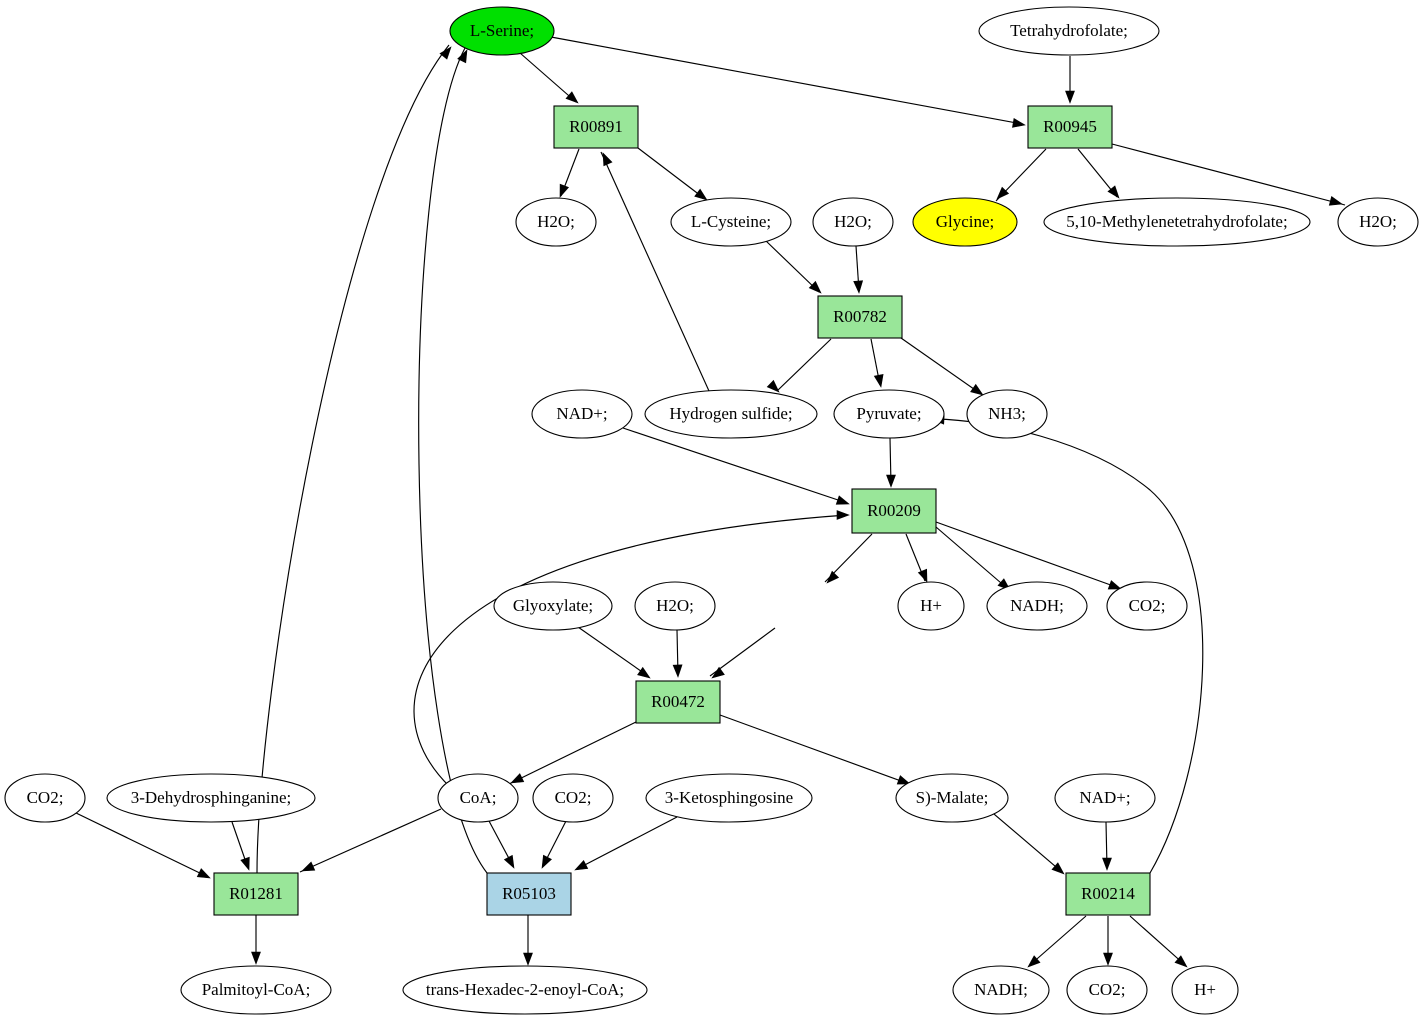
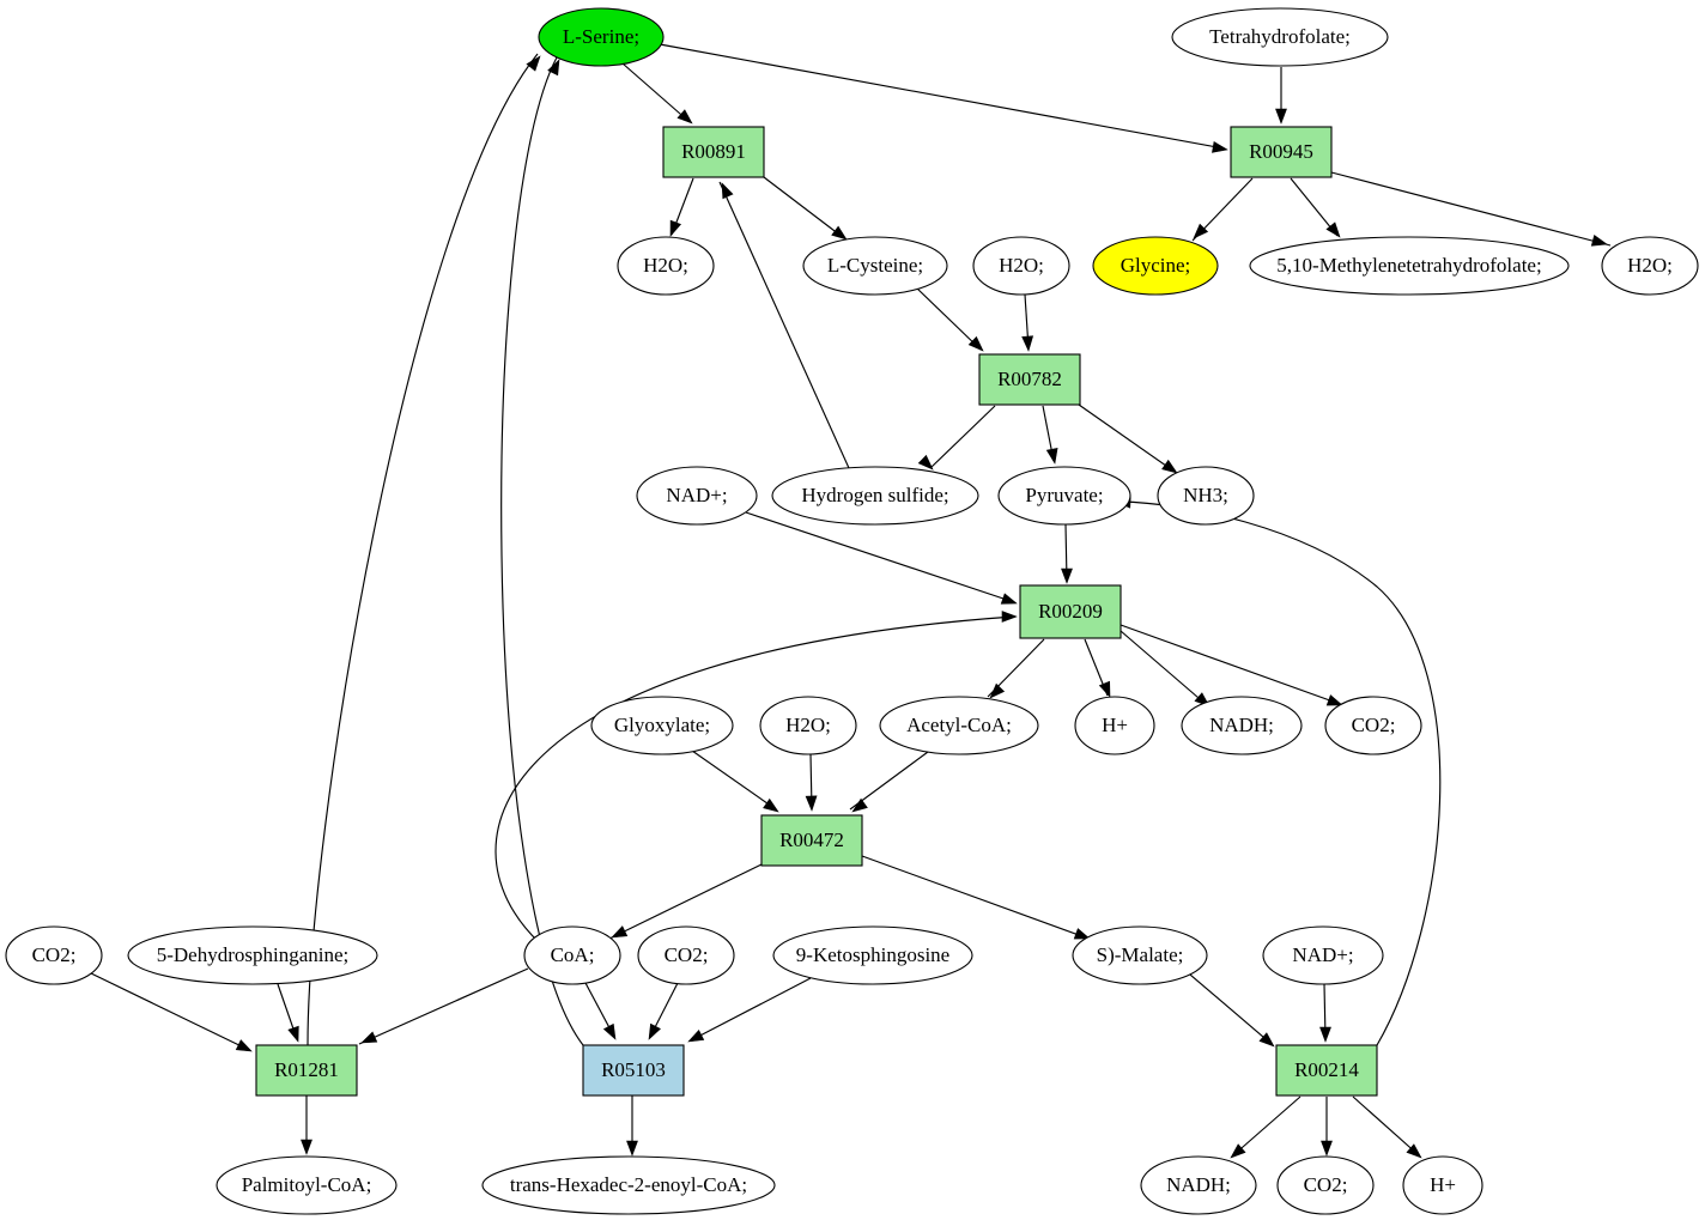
  L-Serine;
  Tetrahydrofolate;
  H2O;
  L-Cysteine;
  H2O;
  Glycine;
  5,10-Methylenetetrahydrofolate;
  H2O;
  NAD+;
  Hydrogen sulfide;
  Pyruvate;
  NH3;
  Glyoxylate;
  H2O;
+ Acetyl-CoA;
  H+
  NADH;
  CO2;
  CO2;
- 3-Dehydrosphinganine;
+ 5-Dehydrosphinganine;
  CoA;
  CO2;
- 3-Ketosphingosine
+ 9-Ketosphingosine
  S)-Malate;
  NAD+;
  Palmitoyl-CoA;
  trans-Hexadec-2-enoyl-CoA;
  NADH;
  CO2;
  H+
  R00891
  R00945
  R00782
  R00209
  R00472
  R01281
  R05103
  R00214
